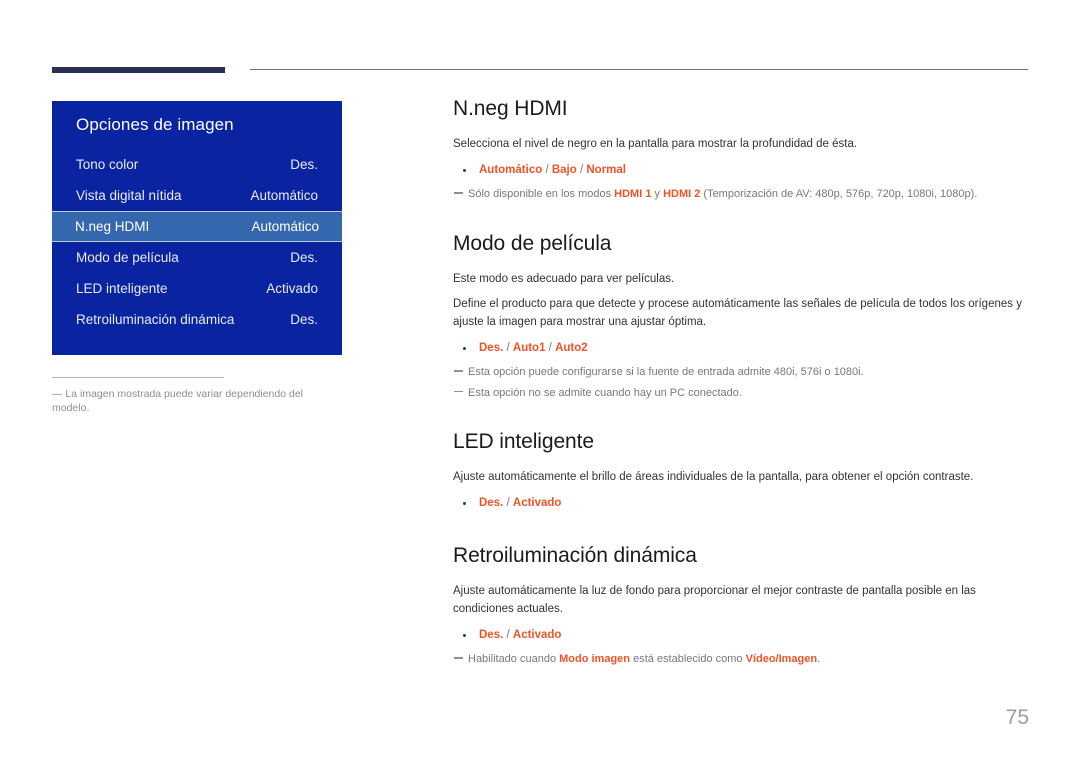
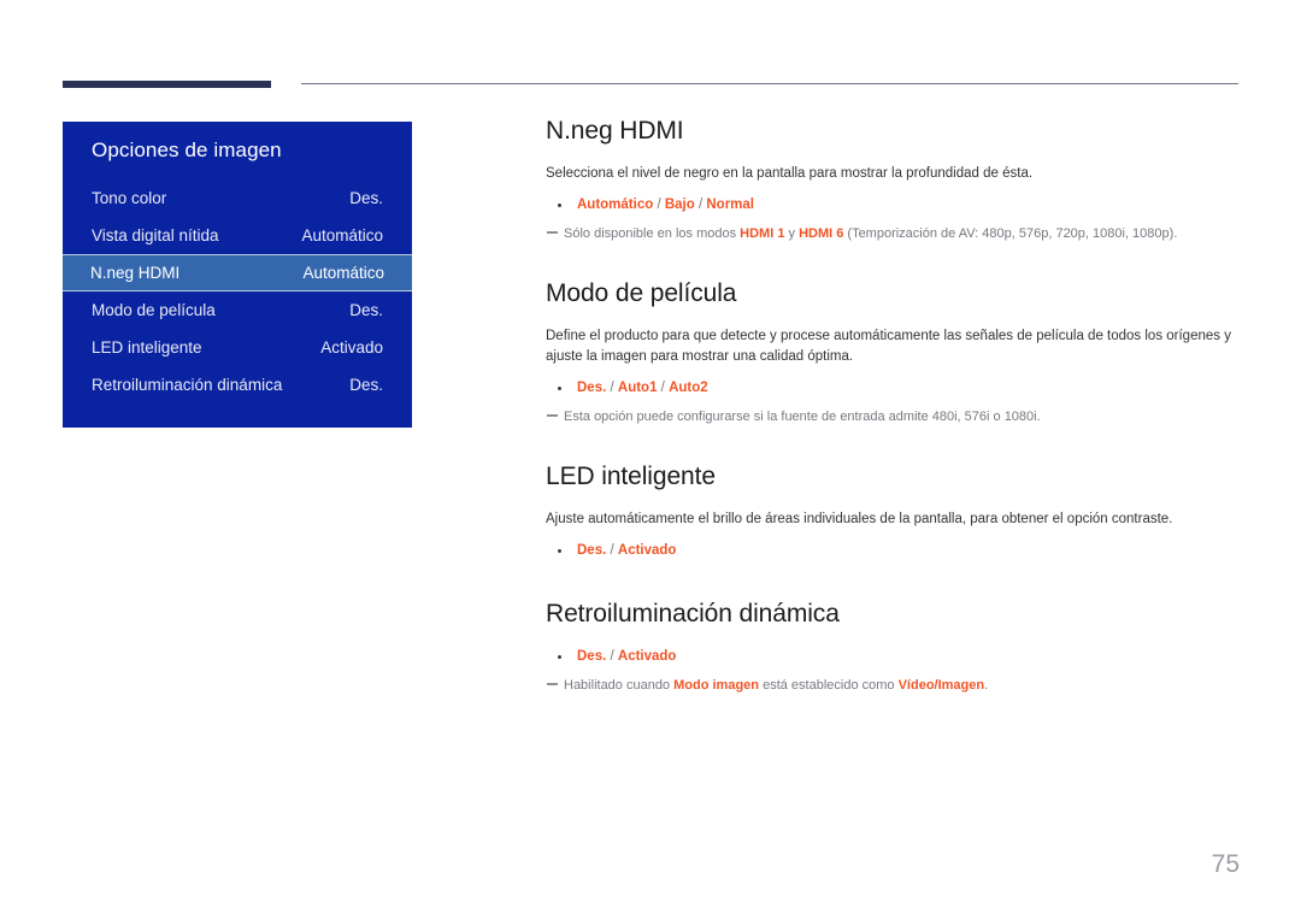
  Opciones de imagen
  Tono color
  Des.
  Vista digital nítida
  Automático
  N.neg HDMI
  Automático
  Modo de película
  Des.
  LED inteligente
  Activado
  Retroiluminación dinámica
  Des.
- ― La imagen mostrada puede variar dependiendo del modelo.
  N.neg HDMI
  Selecciona el nivel de negro en la pantalla para mostrar la profundidad de ésta.
  Automático / Bajo / Normal
- Sólo disponible en los modos HDMI 1 y HDMI 2 (Temporización de AV: 480p, 576p, 720p, 1080i, 1080p).
+ Sólo disponible en los modos HDMI 1 y HDMI 6 (Temporización de AV: 480p, 576p, 720p, 1080i, 1080p).
  Modo de película
- Este modo es adecuado para ver películas.
- Define el producto para que detecte y procese automáticamente las señales de película de todos los orígenes y ajuste la imagen para mostrar una ajustar óptima.
+ Define el producto para que detecte y procese automáticamente las señales de película de todos los orígenes y ajuste la imagen para mostrar una calidad óptima.
  Des. / Auto1 / Auto2
  Esta opción puede configurarse si la fuente de entrada admite 480i, 576i o 1080i.
- Esta opción no se admite cuando hay un PC conectado.
  LED inteligente
  Ajuste automáticamente el brillo de áreas individuales de la pantalla, para obtener el opción contraste.
  Des. / Activado
  Retroiluminación dinámica
- Ajuste automáticamente la luz de fondo para proporcionar el mejor contraste de pantalla posible en las condiciones actuales.
  Des. / Activado
  Habilitado cuando Modo imagen está establecido como Vídeo/Imagen.
  75
